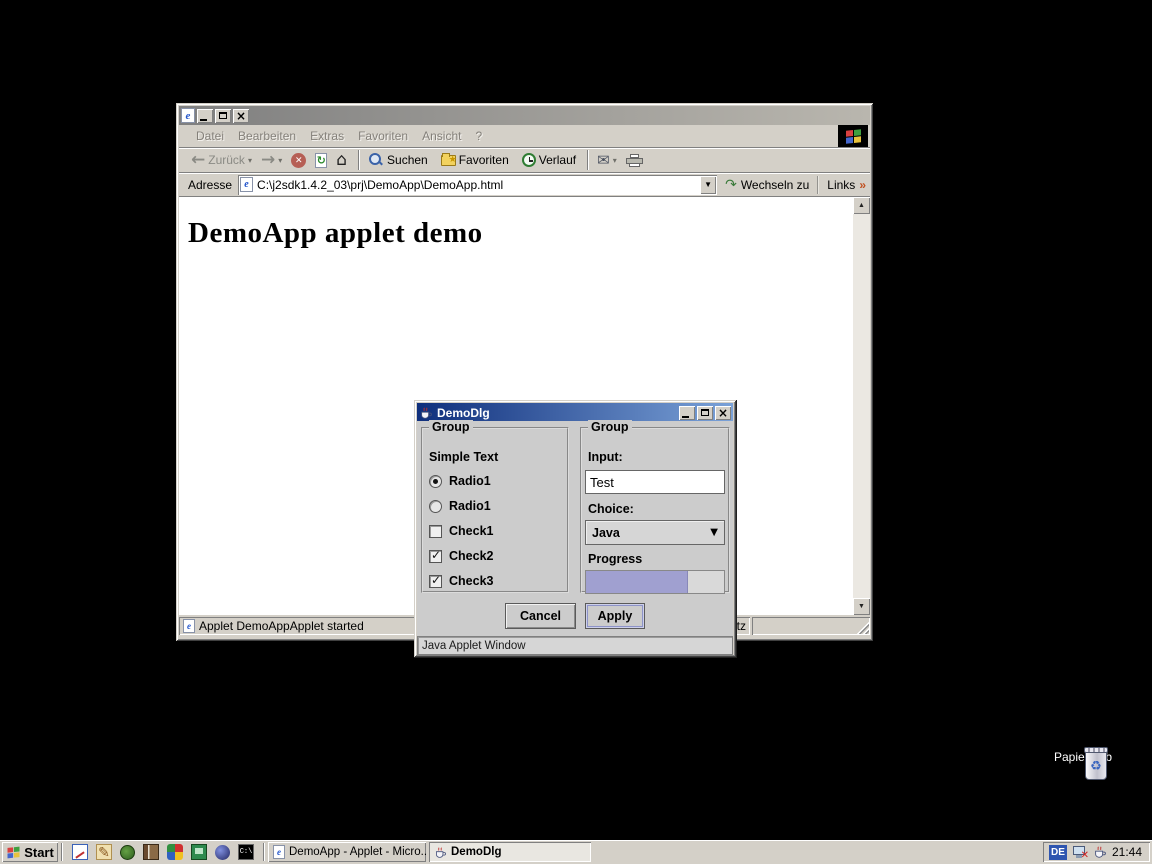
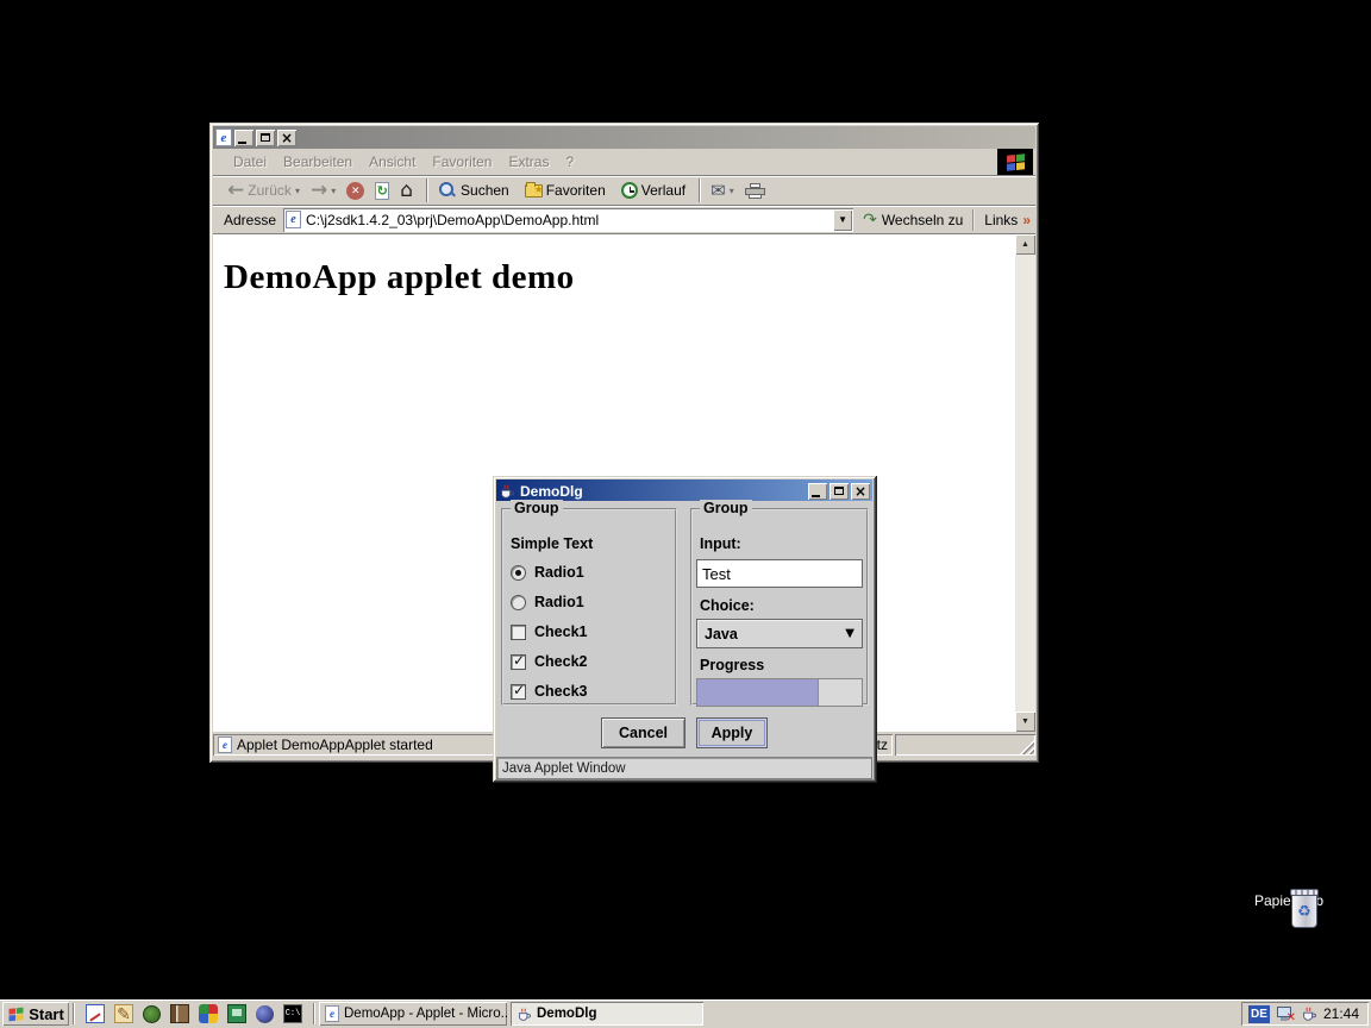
  e
  ×
  Datei
  Bearbeiten
- Extras
+ Ansicht
  Favoriten
- Ansicht
+ Extras
  ?
  ←
  Zurück
  ▾
  →
  ▾
  ✕
  ↻
  ⌂
  Suchen
  ★
  Favoriten
  Verlauf
  ✉
  ▾
  Adresse
  e
  C:\j2sdk1.4.2_03\prj\DemoApp\DemoApp.html
  ▼
  ↷
  Wechseln zu
  Links
  »
  DemoApp applet demo
  e
  Applet DemoAppApplet started
  DemoDlg
  ×
  Group
  Simple Text
  Radio1
  Radio1
  Check1
  Check2
  Check3
  Group
  Input:
  Test
  Choice:
  Java
  ▼
  Progress
  Cancel
  Apply
  Java Applet Window
  ♻
  Start
  ✎
  C:\
  e
  DemoApp - Applet - Micro..
  DemoDlg
  DE
  ✕
  21:44
